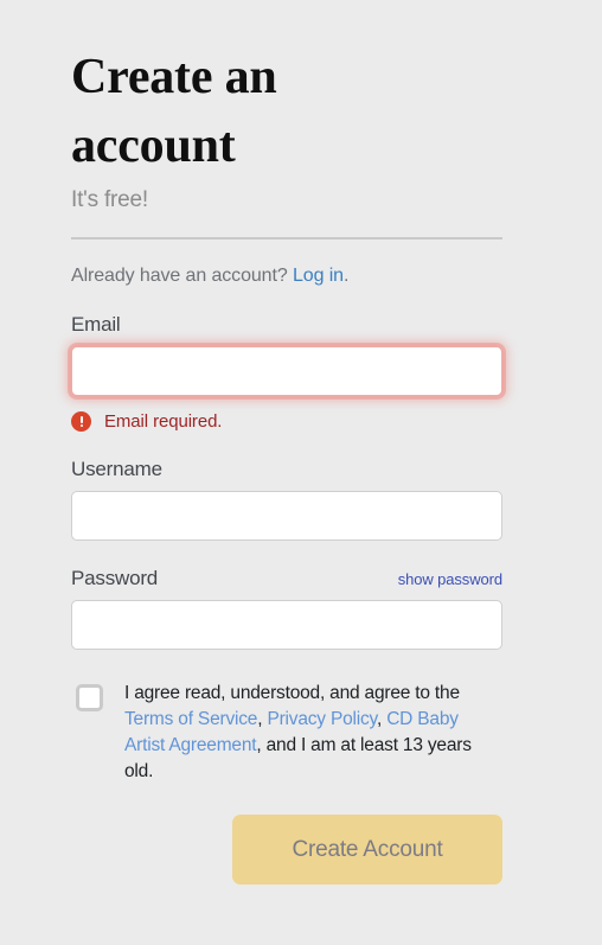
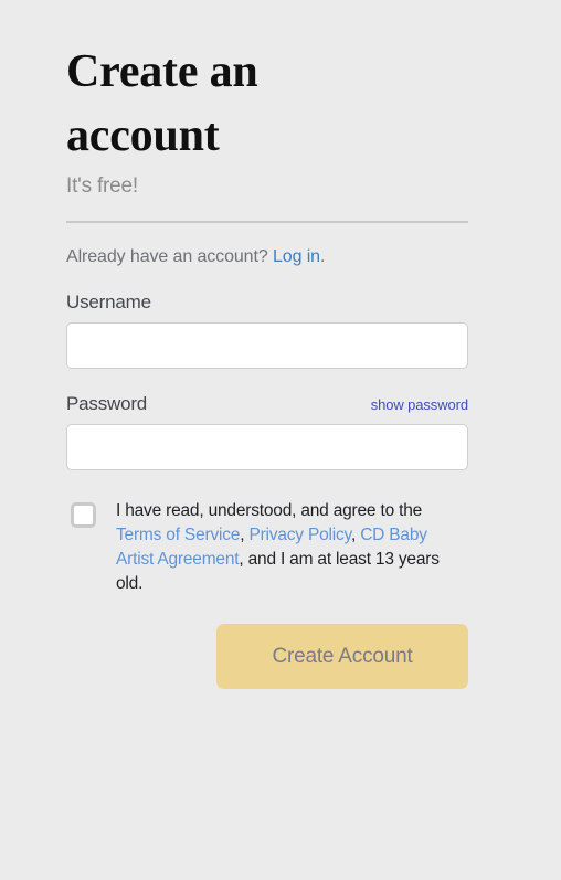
  Create an account
  It's free!
  Already have an account? Log in.
- Email
- Email required.
  Username
  Password
  show password
- I agree read, understood, and agree to the Terms of Service, Privacy Policy, CD Baby Artist Agreement, and I am at least 13 years old.
+ I have read, understood, and agree to the Terms of Service, Privacy Policy, CD Baby Artist Agreement, and I am at least 13 years old.
  Create Account
